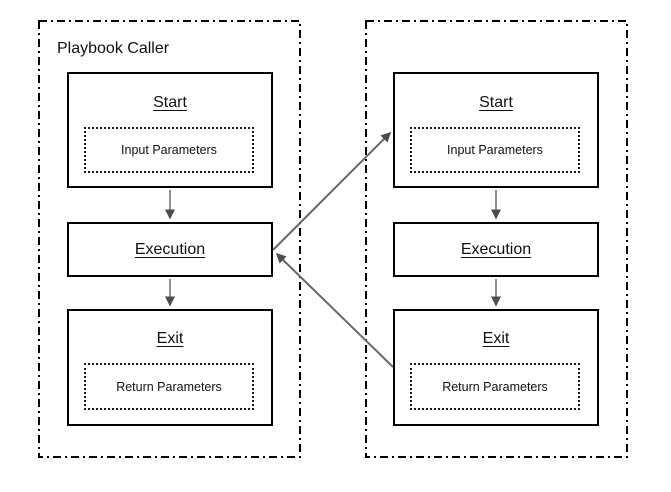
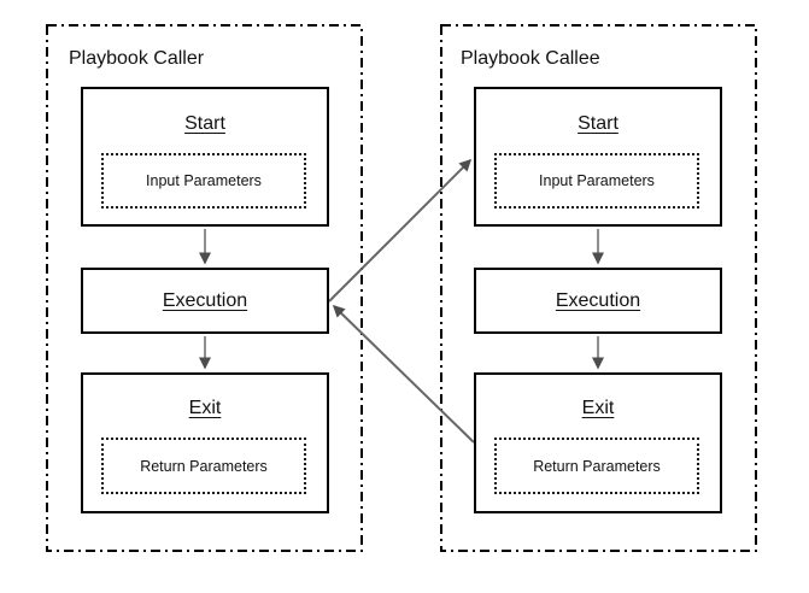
  Playbook Caller
  Start
  Input Parameters
  Execution
  Exit
  Return Parameters
+ Playbook Callee
  Start
  Input Parameters
  Execution
  Exit
  Return Parameters
